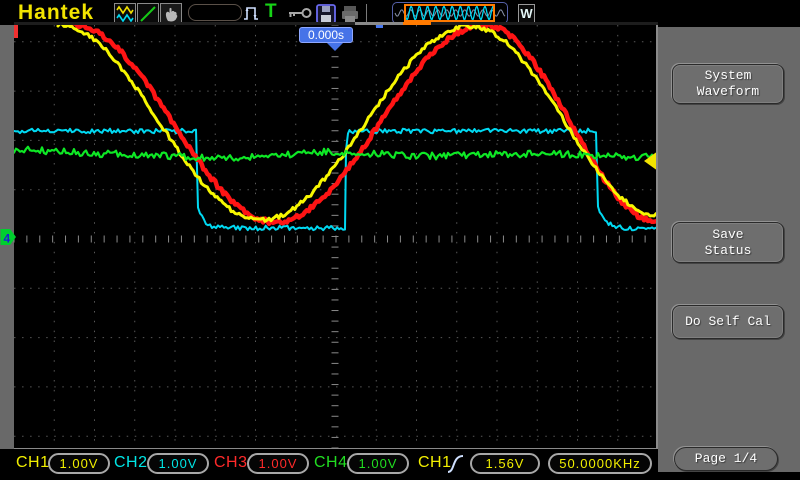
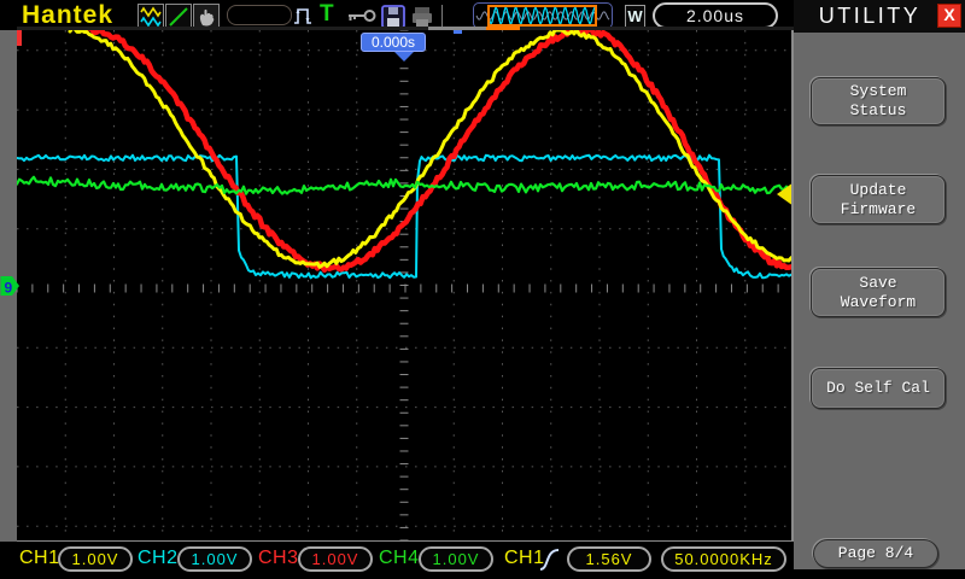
  Hantek
  T
  W
+ 2.00us
- 4
+ 9
  0.000s
+ UTILITY
+ X
  System
- Waveform
+ Status
+ Update
+ Firmware
  Save
- Status
+ Waveform
  Do Self Cal
- Page 1/4
+ Page 8/4
  CH1
  1.00V
  CH2
  1.00V
  CH3
  1.00V
  CH4
  1.00V
  CH1
  1.56V
  50.0000KHz
